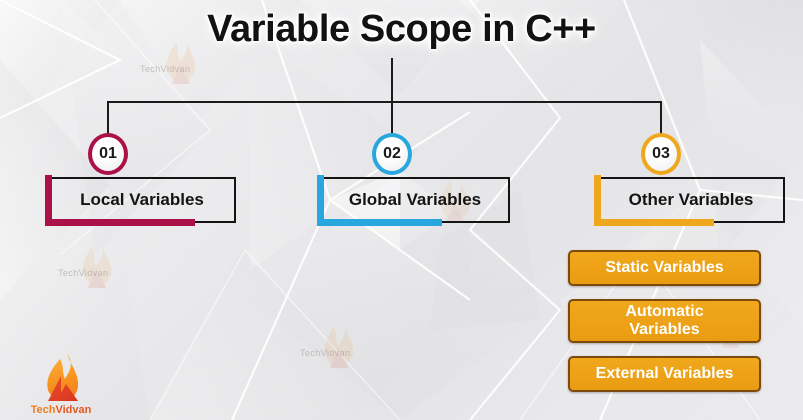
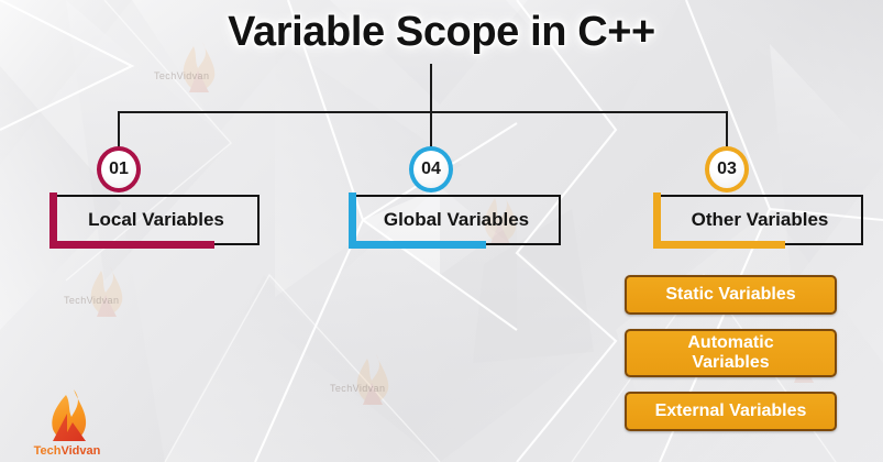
  TechVidvan
  TechVidvan
  TechVidvan
  Variable Scope in C++
  01
- 02
+ 04
  03
  Local Variables
  Global Variables
  Other Variables
  Static Variables
  Automatic
  Variables
  External Variables
  TechVidvan
